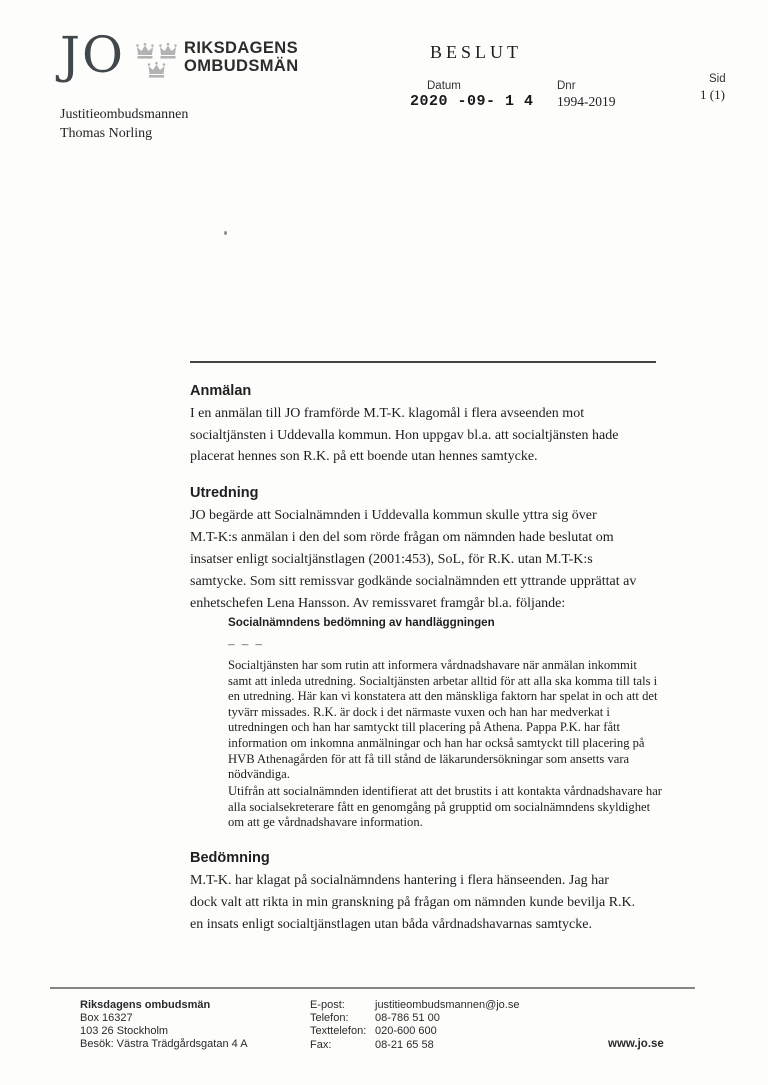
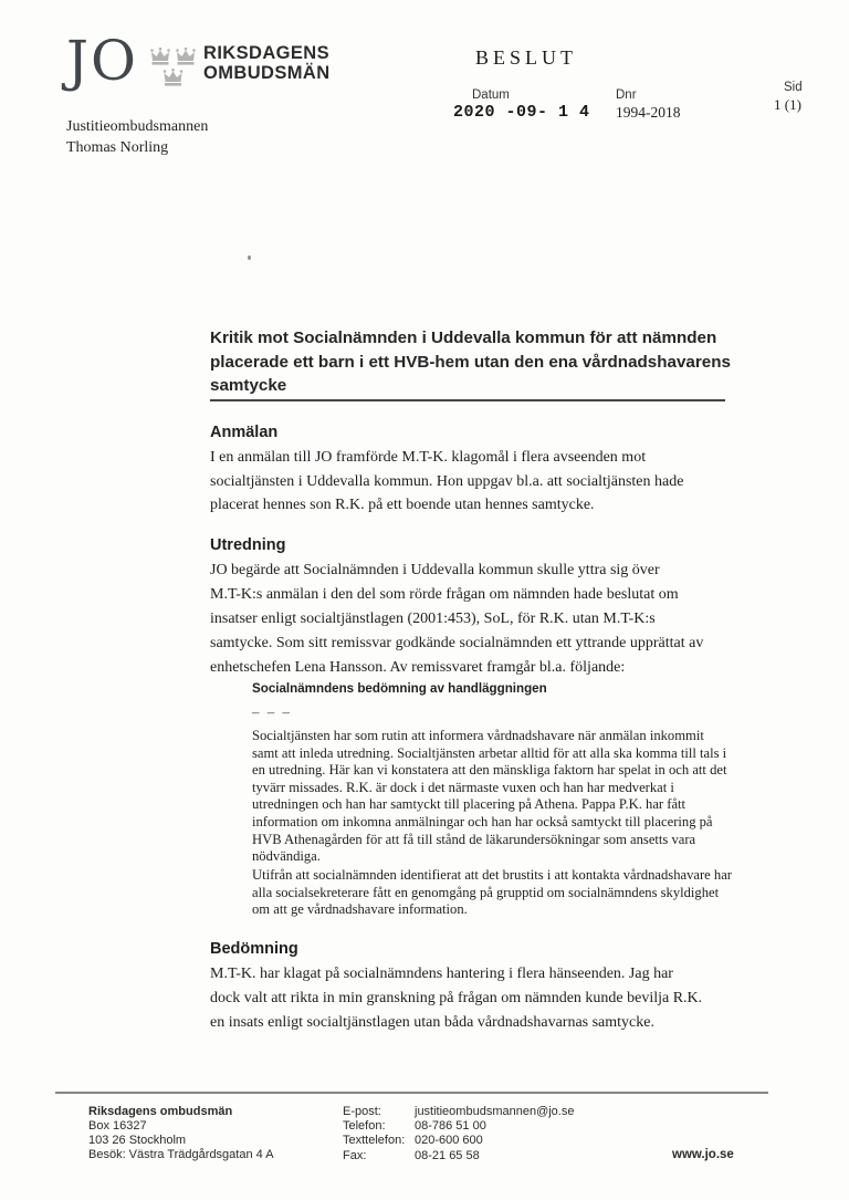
  JO
  RIKSDAGENS
  OMBUDSMÄN
  Justitieombudsmannen
  Thomas Norling
  BESLUT
  Datum
  2020 -09- 1 4
  Dnr
- 1994-2019
+ 1994-2018
  Sid
  1 (1)
+ Kritik mot Socialnämnden i Uddevalla kommun för att nämnden
+ placerade ett barn i ett HVB-hem utan den ena vårdnadshavarens
+ samtycke
  Anmälan
  I en anmälan till JO framförde M.T-K. klagomål i flera avseenden mot
  socialtjänsten i Uddevalla kommun. Hon uppgav bl.a. att socialtjänsten hade
  placerat hennes son R.K. på ett boende utan hennes samtycke.
  Utredning
  JO begärde att Socialnämnden i Uddevalla kommun skulle yttra sig över
  M.T-K:s anmälan i den del som rörde frågan om nämnden hade beslutat om
  insatser enligt socialtjänstlagen (2001:453), SoL, för R.K. utan M.T-K:s
  samtycke. Som sitt remissvar godkände socialnämnden ett yttrande upprättat av
  enhetschefen Lena Hansson. Av remissvaret framgår bl.a. följande:
  Socialnämndens bedömning av handläggningen
  – – –
  Socialtjänsten har som rutin att informera vårdnadshavare när anmälan inkommit
  samt att inleda utredning. Socialtjänsten arbetar alltid för att alla ska komma till tals i
  en utredning. Här kan vi konstatera att den mänskliga faktorn har spelat in och att det
  tyvärr missades. R.K. är dock i det närmaste vuxen och han har medverkat i
  utredningen och han har samtyckt till placering på Athena. Pappa P.K. har fått
  information om inkomna anmälningar och han har också samtyckt till placering på
  HVB Athenagården för att få till stånd de läkarundersökningar som ansetts vara
  nödvändiga.
  Utifrån att socialnämnden identifierat att det brustits i att kontakta vårdnadshavare har
  alla socialsekreterare fått en genomgång på grupptid om socialnämndens skyldighet
  om att ge vårdnadshavare information.
  Bedömning
  M.T-K. har klagat på socialnämndens hantering i flera hänseenden. Jag har
  dock valt att rikta in min granskning på frågan om nämnden kunde bevilja R.K.
  en insats enligt socialtjänstlagen utan båda vårdnadshavarnas samtycke.
  Riksdagens ombudsmän
  Box 16327
  103 26 Stockholm
  Besök: Västra Trädgårdsgatan 4 A
  E-post:
  Telefon:
  Texttelefon:
  Fax:
  justitieombudsmannen@jo.se
  08-786 51 00
  020-600 600
  08-21 65 58
  www.jo.se
